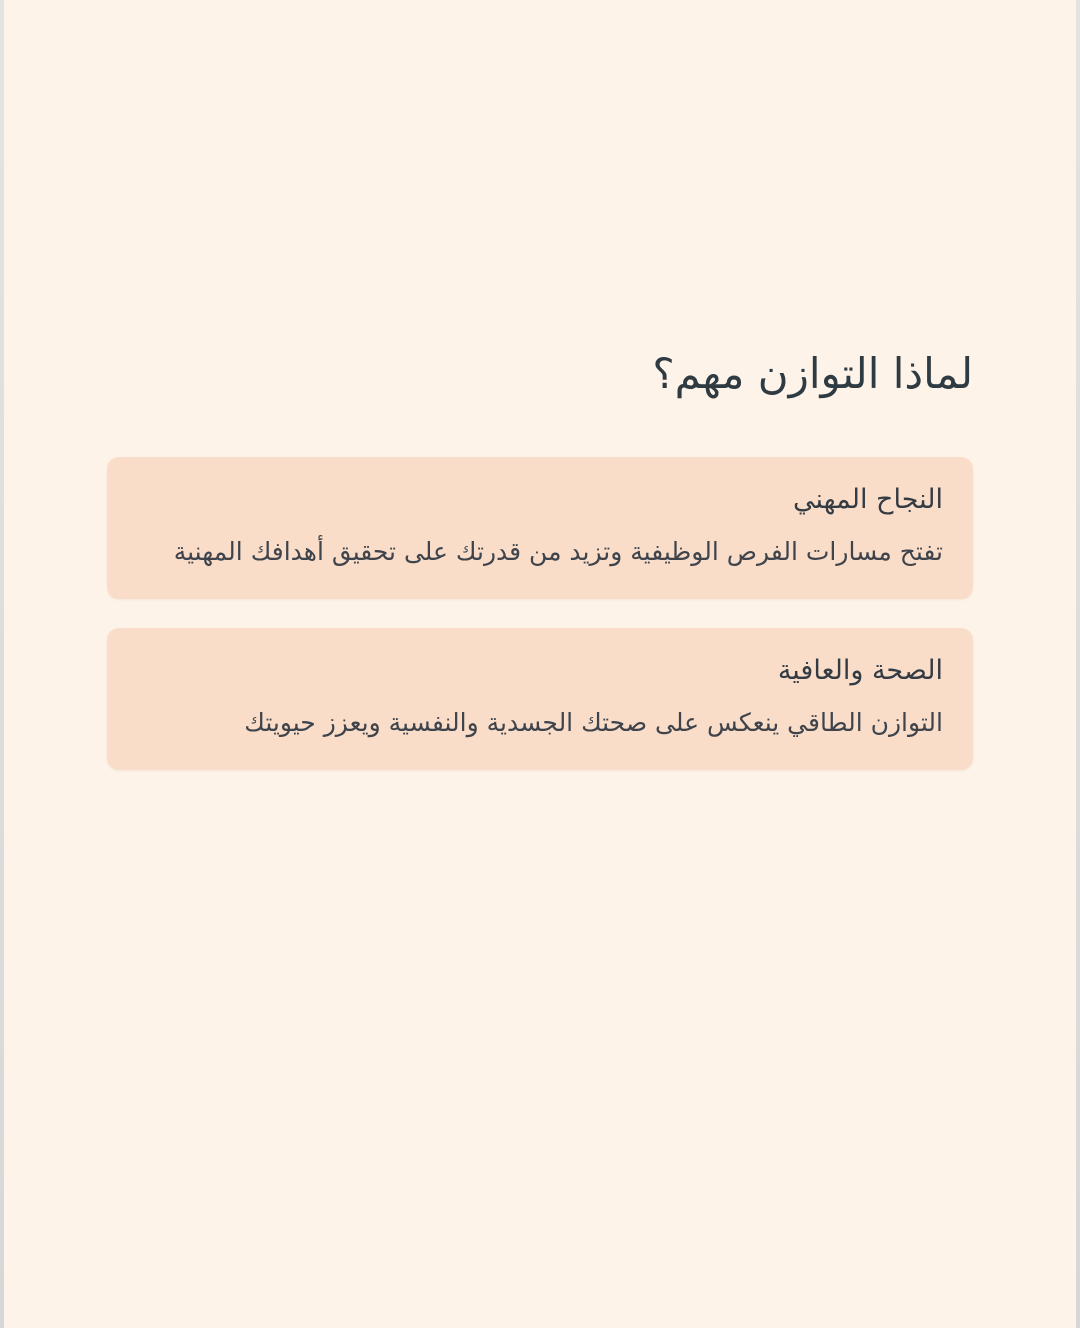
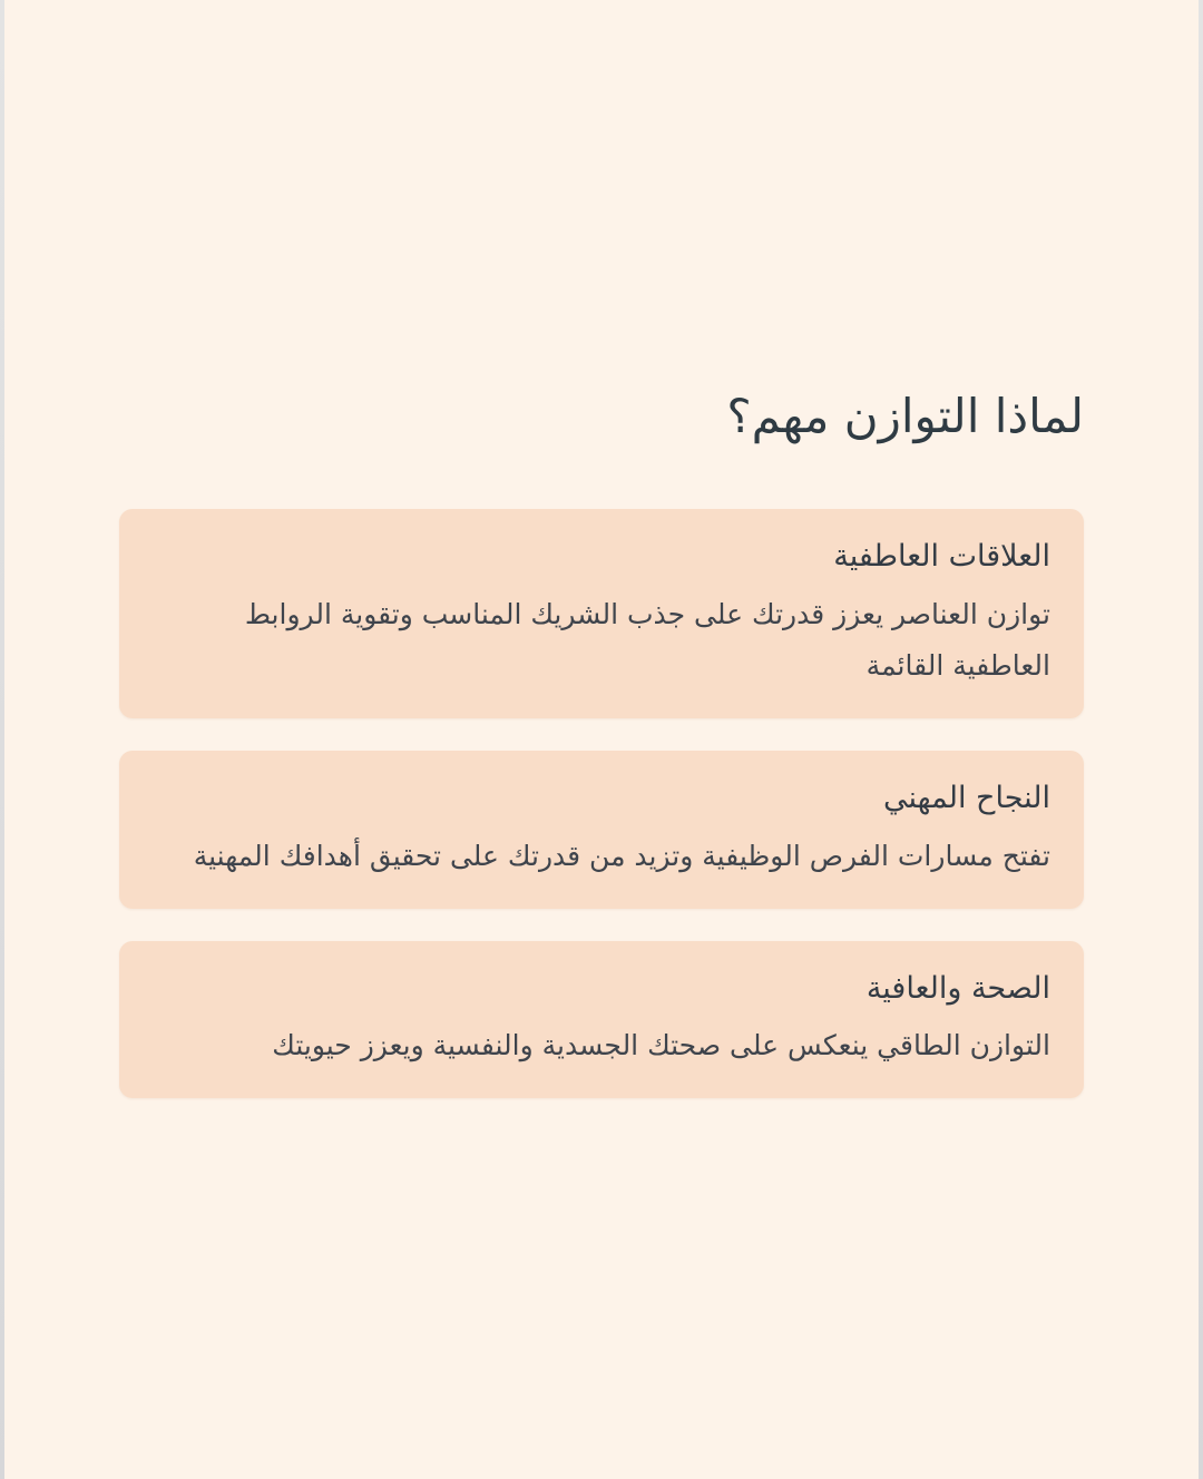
  لماذا التوازن مهم؟
+ العلاقات العاطفية
+ توازن العناصر يعزز قدرتك على جذب الشريك المناسب وتقوية الروابط العاطفية القائمة
  النجاح المهني
  تفتح مسارات الفرص الوظيفية وتزيد من قدرتك على تحقيق أهدافك المهنية
  الصحة والعافية
  التوازن الطاقي ينعكس على صحتك الجسدية والنفسية ويعزز حيويتك
